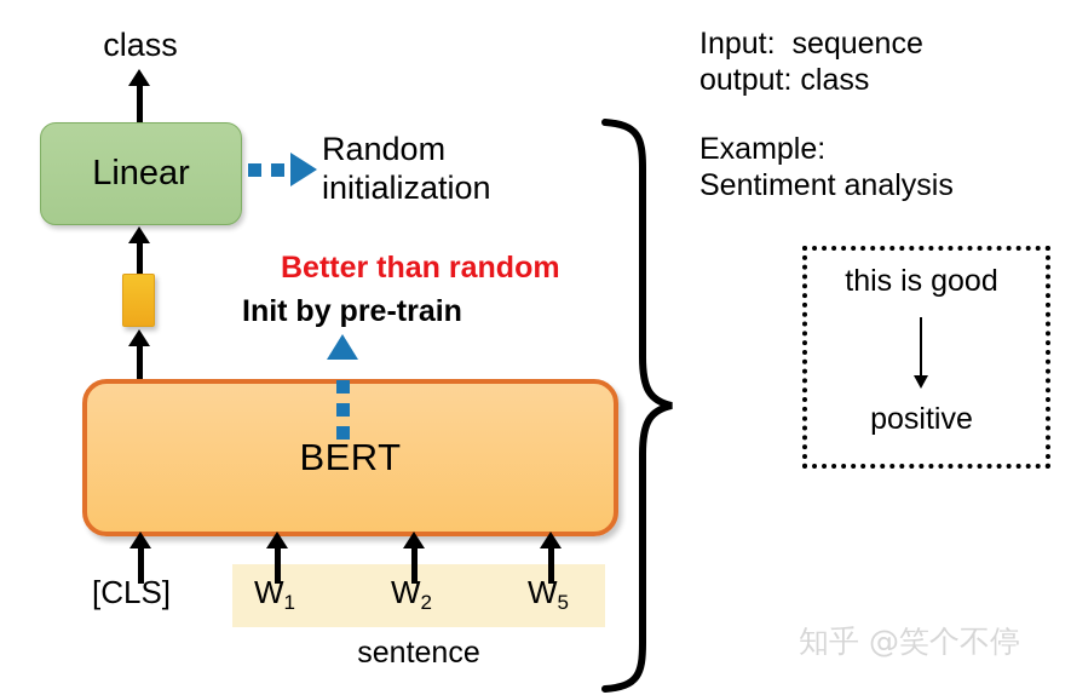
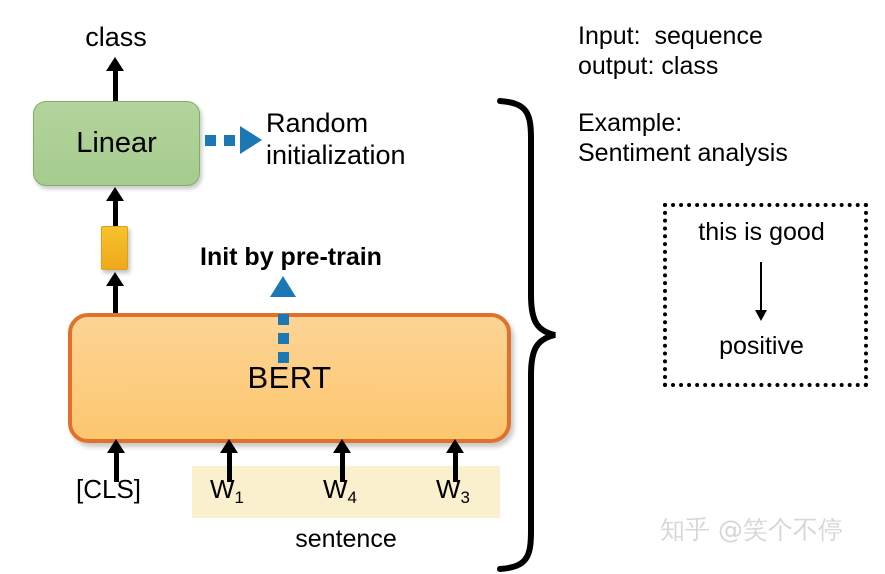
  class
  Linear
  BERT
  [CLS]
  W1
- W2
+ W4
- W5
+ W3
  sentence
  Random initialization
- Better than random
  Init by pre-train
  Input: sequence output: class
  Example: Sentiment analysis
  this is good
  positive
  知乎 @笑个不停
